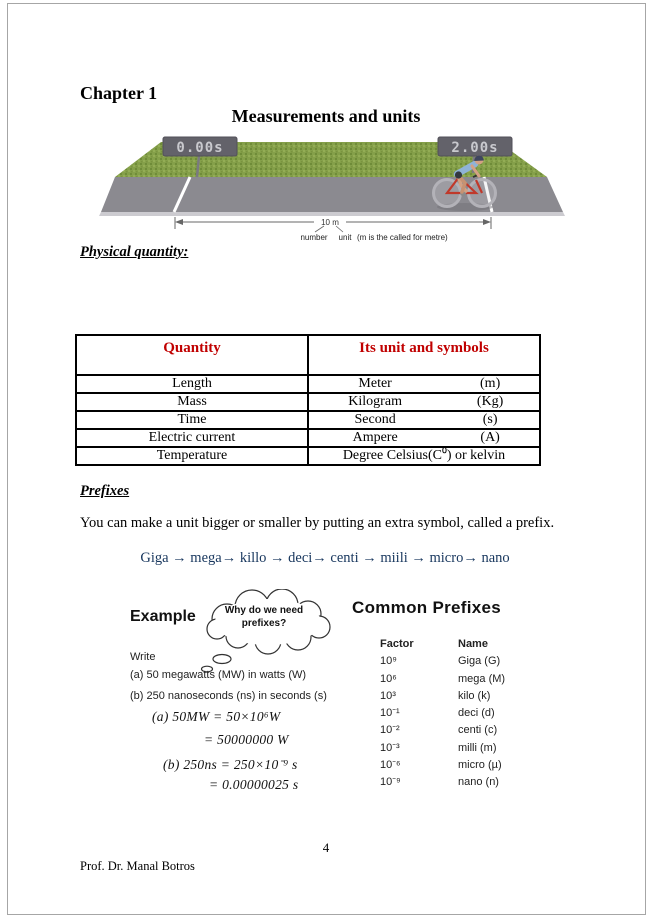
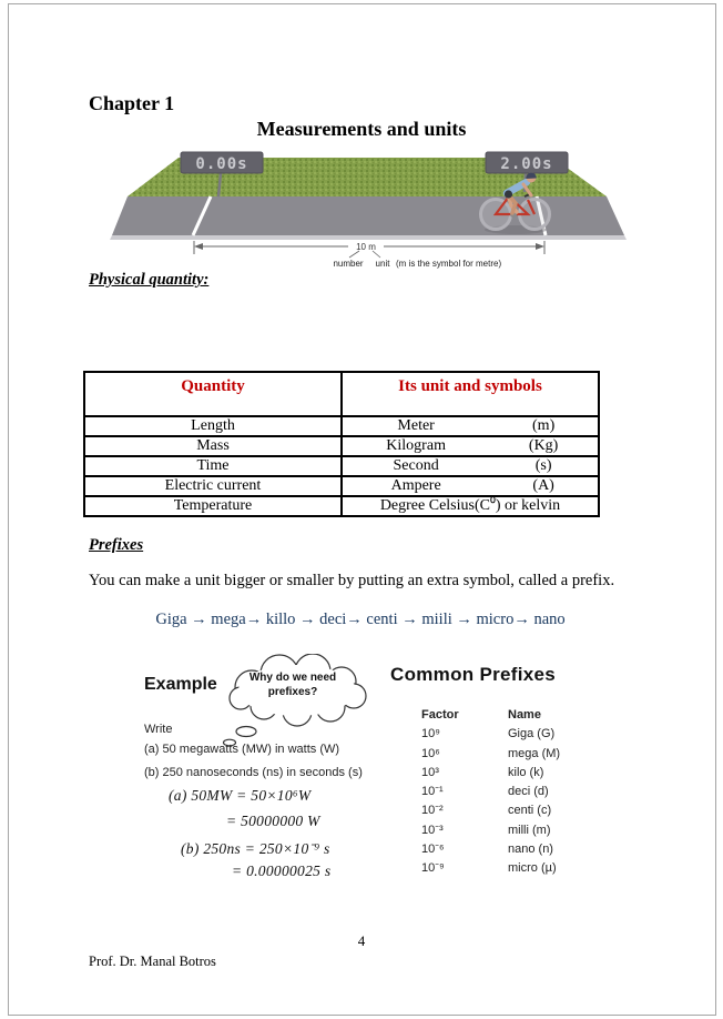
  Chapter 1
  Measurements and units
  0.00s
  2.00s
  10 m
  number
  unit
- (m is the called for metre)
+ (m is the symbol for metre)
  Physical quantity:
  Quantity	Its unit and symbols
  Length	Meter (m)
  Mass	Kilogram (Kg)
  Time	Second (s)
  Electric current	Ampere (A)
  Temperature	Degree Celsius(C⁰) or kelvin
  Prefixes
  You can make a unit bigger or smaller by putting an extra symbol, called a prefix.
  Giga → mega→ killo → deci→ centi → miili → micro→ nano
  Example
  Why do we need prefixes?
  Write
  (a) 50 megawatts (MW) in watts (W)
  (b) 250 nanoseconds (ns) in seconds (s)
  (a) 50MW = 50×10⁶W
  = 50000000 W
  (b) 250ns = 250×10⁻⁹ s
  = 0.00000025 s
  Common Prefixes
  Factor
  Name
  10⁹
  Giga (G)
  10⁶
  mega (M)
  10³
  kilo (k)
  10⁻¹
  deci (d)
  10⁻²
  centi (c)
  10⁻³
  milli (m)
  10⁻⁶
- micro (µ)
+ nano (n)
  10⁻⁹
- nano (n)
+ micro (µ)
  4
  Prof. Dr. Manal Botros
